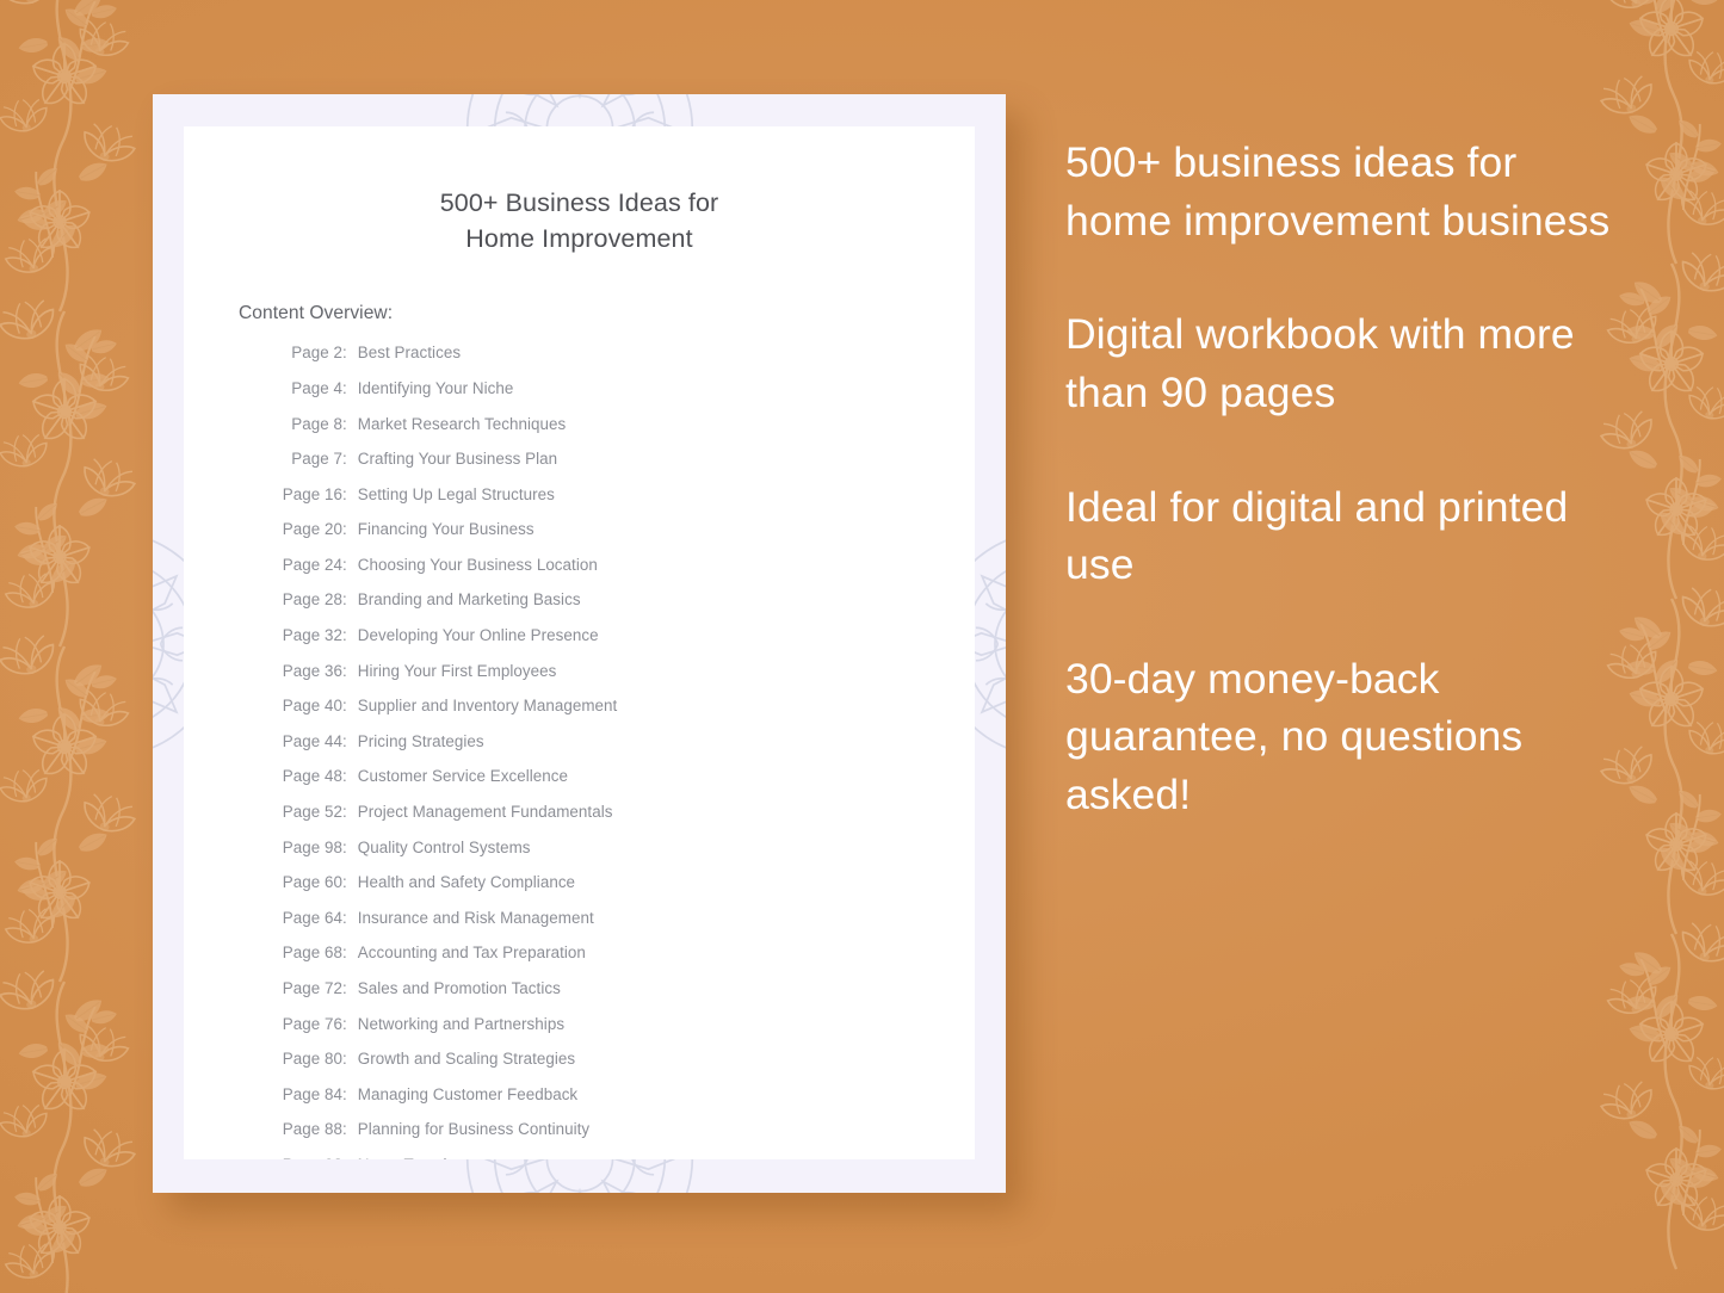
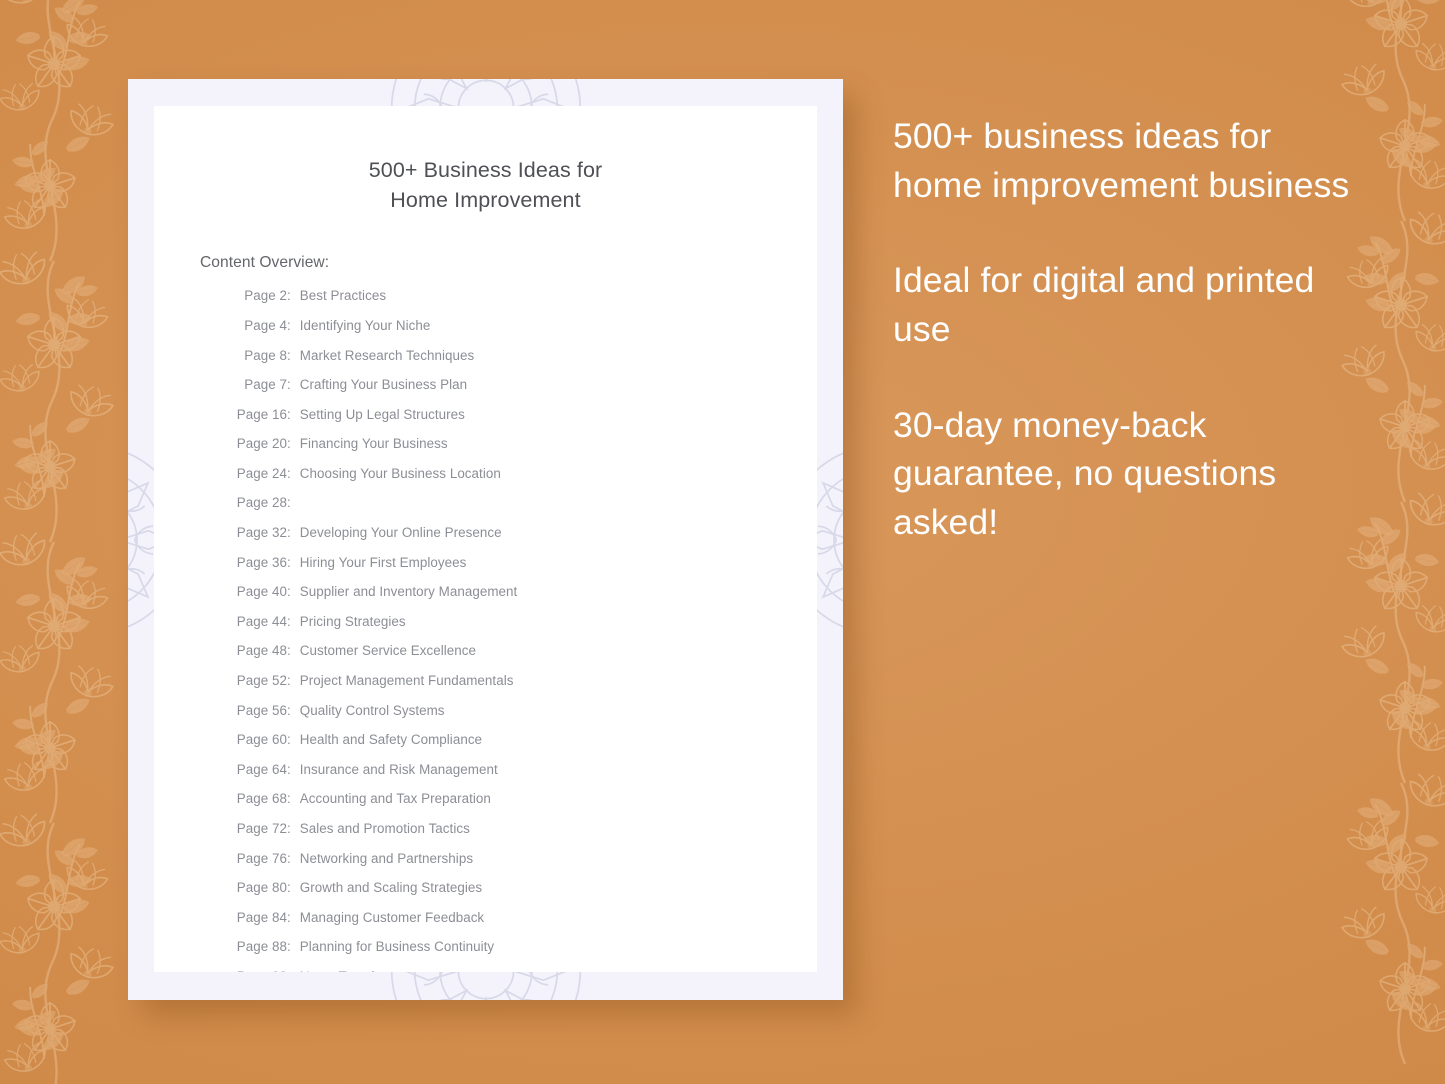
  500+ Business Ideas for
  Home Improvement
  Content Overview:
  Page 2
  :
  Best Practices
  Page 4
  :
  Identifying Your Niche
  Page 8
  :
  Market Research Techniques
  Page 7
  :
  Crafting Your Business Plan
  Page 16
  :
  Setting Up Legal Structures
  Page 20
  :
  Financing Your Business
  Page 24
  :
  Choosing Your Business Location
  Page 28
  :
- Branding and Marketing Basics
  Page 32
  :
  Developing Your Online Presence
  Page 36
  :
  Hiring Your First Employees
  Page 40
  :
  Supplier and Inventory Management
  Page 44
  :
  Pricing Strategies
  Page 48
  :
  Customer Service Excellence
  Page 52
  :
  Project Management Fundamentals
- Page 98
+ Page 56
  :
  Quality Control Systems
  Page 60
  :
  Health and Safety Compliance
  Page 64
  :
  Insurance and Risk Management
  Page 68
  :
  Accounting and Tax Preparation
  Page 72
  :
  Sales and Promotion Tactics
  Page 76
  :
  Networking and Partnerships
  Page 80
  :
  Growth and Scaling Strategies
  Page 84
  :
  Managing Customer Feedback
  Page 88
  :
  Planning for Business Continuity
  500+ business ideas for home improvement business
- Digital workbook with more than 90 pages
  Ideal for digital and printed use
  30-day money-back guarantee, no questions asked!
